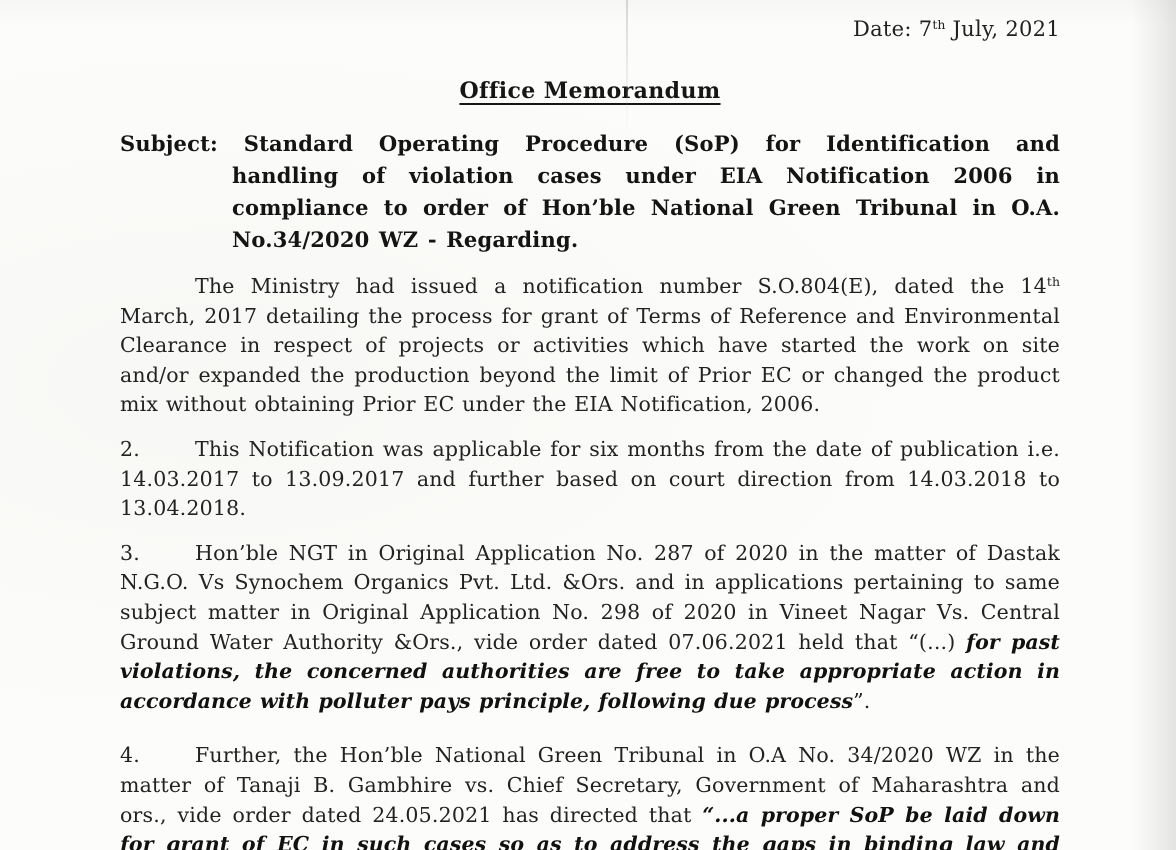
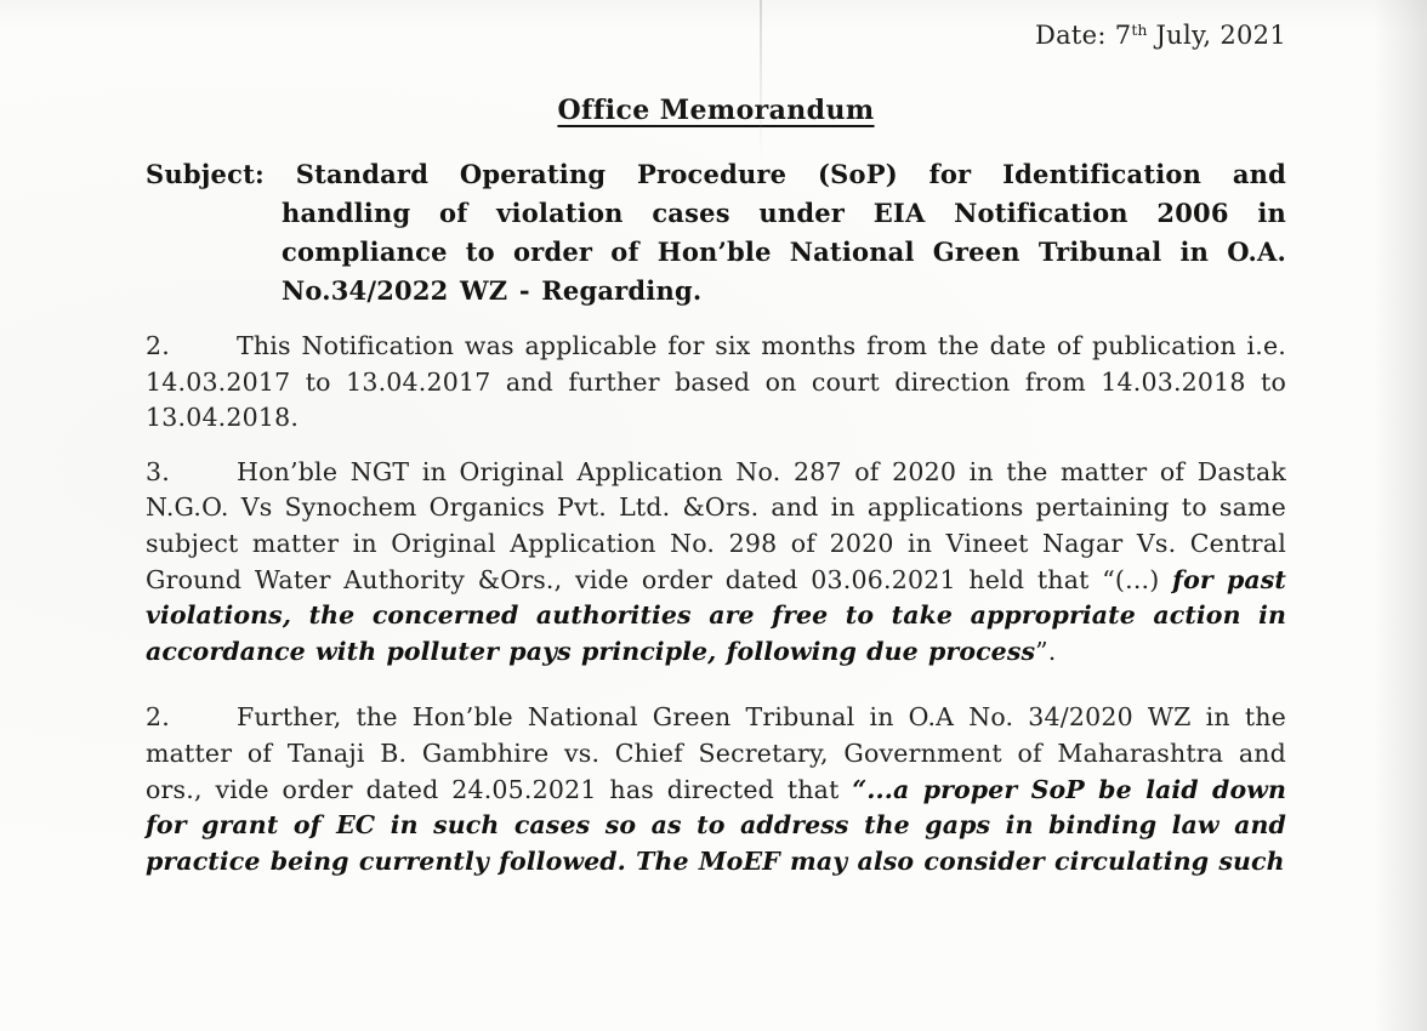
  Date: 7th July, 2021
  Office Memoandum
- Subject: Standard Operating Procedure (SoP) for Identification and handling of violation cases under EIA Notification 2006 in compliance to order of Hon’ble National Green Tribunal in O.A. No.34/2020 WZ - Regarding.
+ Subject: Standard Operating Procedure (SoP) for Identification and handling of violation cases under EIA Notification 2006 in compliance to order of Hon’ble National Green Tribunal in O.A. No.34/2022 WZ - Regarding.
- The Ministry had issued a notification number S.O.804(E), dated the 14th March, 2017 detailing the process for grant of Terms of Reference and Environmental Clearance in respect of projects or activities which have started the work on site and/or expanded the production beyond the limit of Prior EC or changed the product mix without obtaining Prior EC under the EIA Notification, 2006.
- 2. This Notification was applicable for six months from the date of publication i.e. 14.03.2017 to 13.09.2017 and further based on court direction from 14.03.2018 to 13.04.2018.
+ 2. This Notification was applicable for six months from the date of publication i.e. 14.03.2017 to 13.04.2017 and further based on court direction from 14.03.2018 to 13.04.2018.
- 3. Hon’ble NGT in Original Application No. 287 of 2020 in the matter of Dastak N.G.O. Vs Synochem Organics Pvt. Ltd. &Ors. and in applications pertaining to same subject matter in Original Application No. 298 of 2020 in Vineet Nagar Vs. Central Ground Water Authority &Ors., vide order dated 07.06.2021 held that “(...) for past violations, the concerned authorities are free to take appropriate action in accordance with polluter pays principle, following due process”.
+ 3. Hon’ble NGT in Original Application No. 287 of 2020 in the matter of Dastak N.G.O. Vs Synochem Organics Pvt. Ltd. &Ors. and in applications pertaining to same subject matter in Original Application No. 298 of 2020 in Vineet Nagar Vs. Central Ground Water Authority &Ors., vide order dated 03.06.2021 held that “(...) for past violations, the concerned authorities are free to take appropriate action in accordance with polluter pays principle, following due process”.
- 4. Further, the Hon’ble National Green Tribunal in O.A No. 34/2020 WZ in the matter of Tanaji B. Gambhire vs. Chief Secretary, Government of Maharashtra and ors., vide order dated 24.05.2021 has directed that “...a proper SoP be laid down for grant of EC in such cases so as to address the gaps in binding law and
+ 2. Further, the Hon’ble National Green Tribunal in O.A No. 34/2020 WZ in the matter of Tanaji B. Gambhire vs. Chief Secretary, Government of Maharashtra and ors., vide order dated 24.05.2021 has directed that “...a proper SoP be laid down for grant of EC in such cases so as to address the gaps in binding law and practice being currently followed. The MoEF may also consider circulating such
